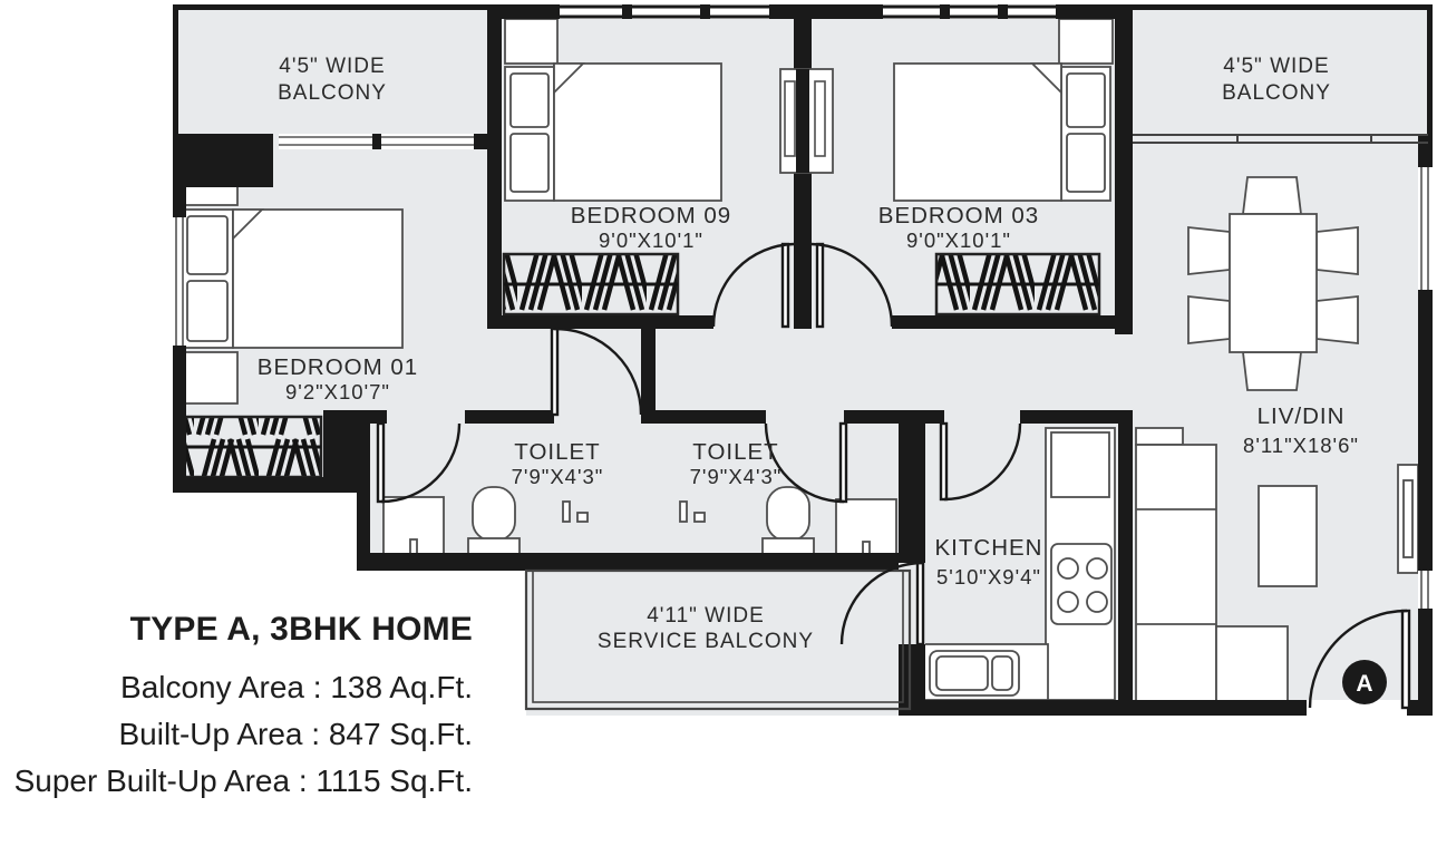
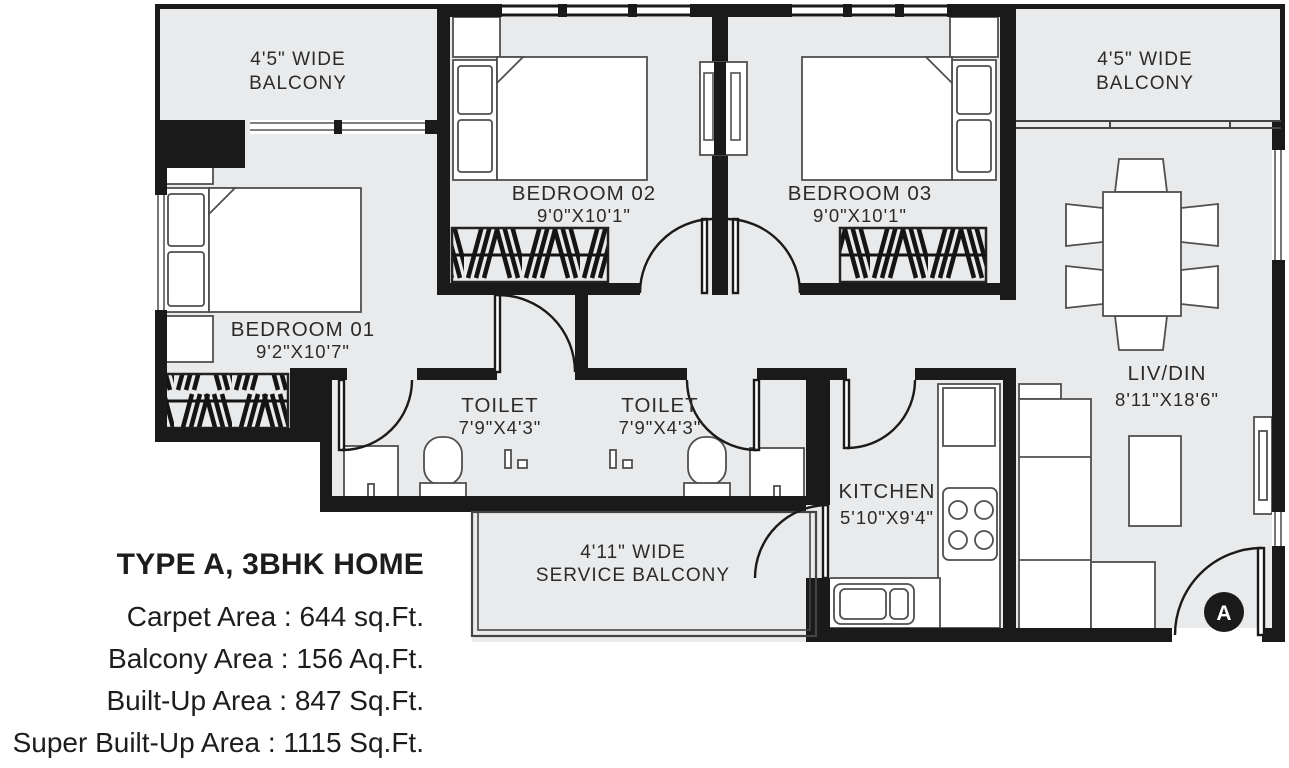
  A
  4'5" WIDE
  BALCONY
  4'5" WIDE
  BALCONY
- BEDROOM 09
+ BEDROOM 02
  9'0"X10'1"
  BEDROOM 03
  9'0"X10'1"
  BEDROOM 01
  9'2"X10'7"
  TOILET
  7'9"X4'3"
  TOILET
  7'9"X4'3"
  KITCHEN
  5'10"X9'4"
  LIV/DIN
  8'11"X18'6"
  4'11" WIDE
  SERVICE BALCONY
  TYPE A, 3BHK HOME
+ Carpet Area : 644 sq.Ft.
- Balcony Area : 138 Aq.Ft.
+ Balcony Area : 156 Aq.Ft.
  Built-Up Area : 847 Sq.Ft.
  Super Built-Up Area : 1115 Sq.Ft.
